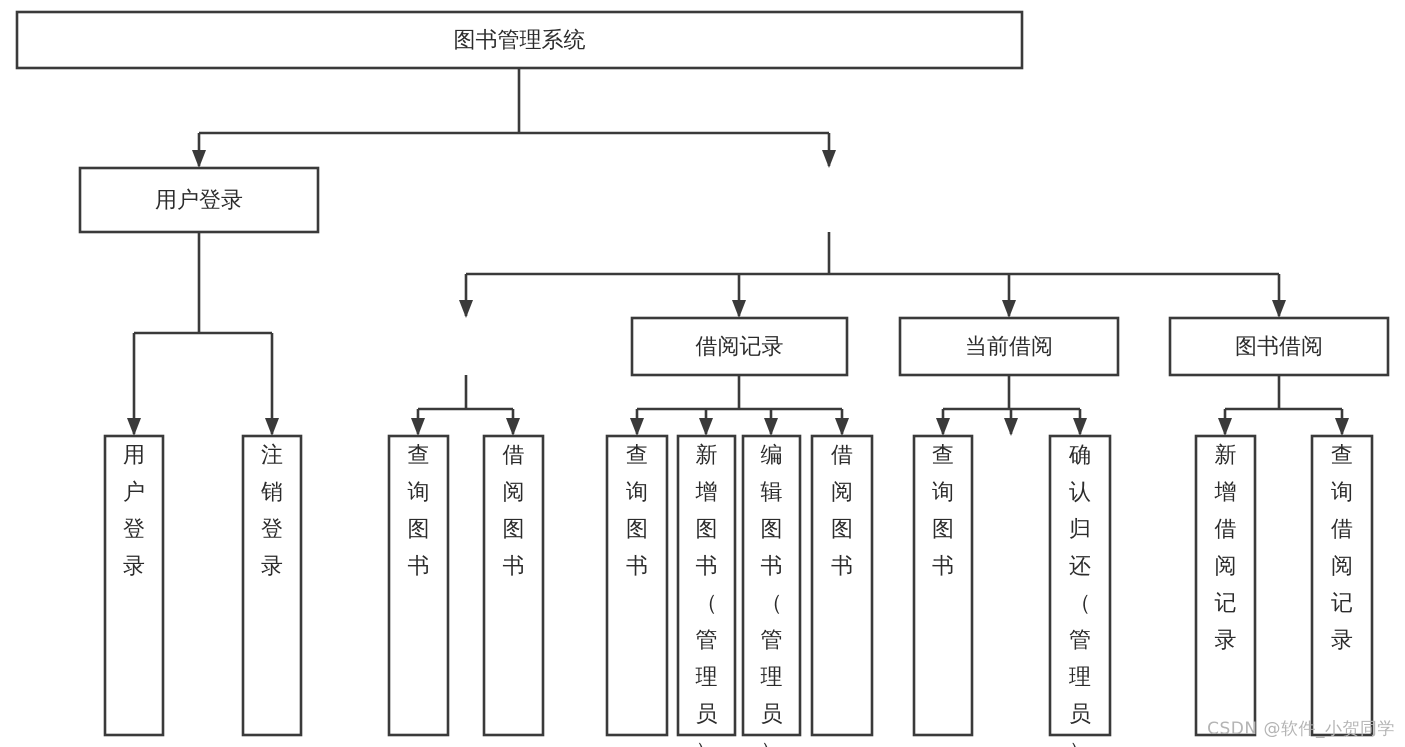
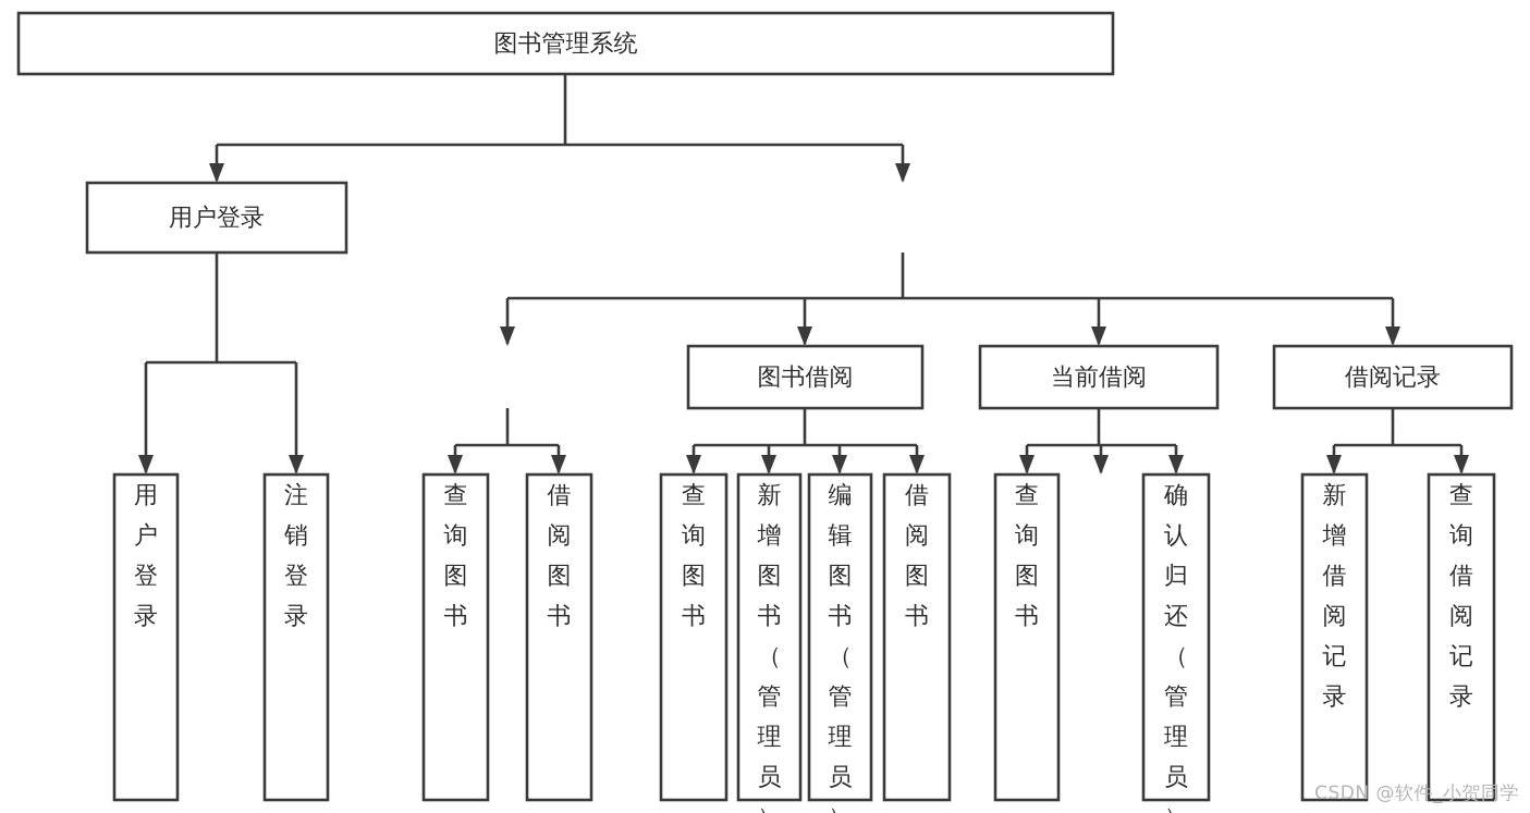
  图书管理系统
  用户登录
- 借阅记录
+ 图书借阅
  当前借阅
- 图书借阅
+ 借阅记录
  用户登录
  注销登录
  查询图书
  借阅图书
  查询图书
  新增图书（管理员
  编辑图书（管理员
  借阅图书
  查询图书
  确认归还（管理员
  新增借阅记录
  查询借阅记录
  CSDN @软件_小贺同学
